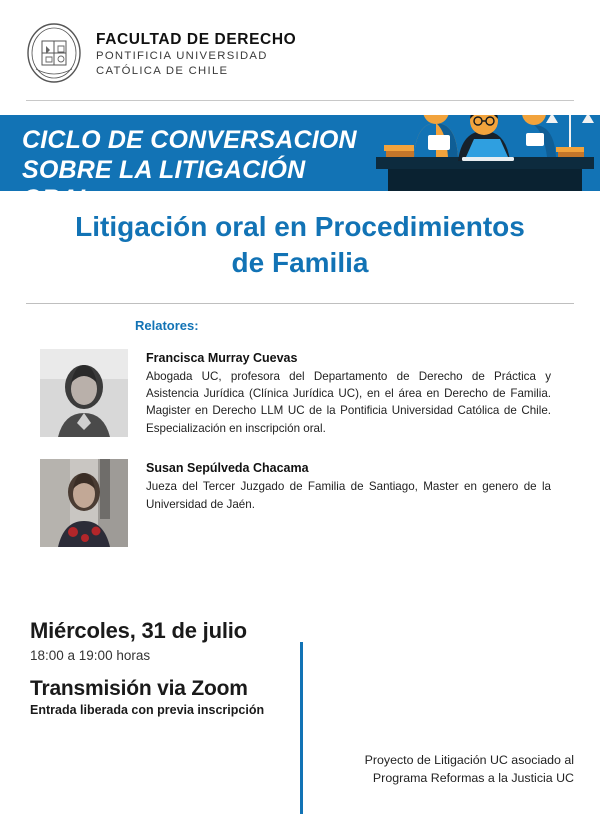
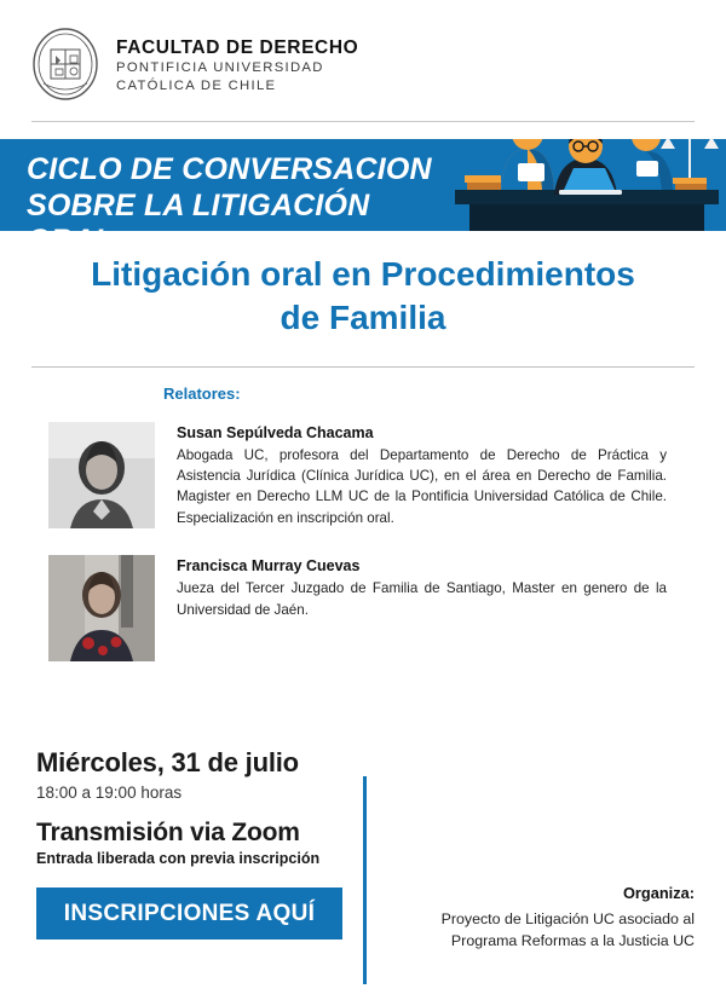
  FACULTAD DE DERECHO
  PONTIFICIA UNIVERSIDAD
  CATÓLICA DE CHILE
  CICLO DE CONVERSACION
  SOBRE LA LITIGACIÓN
  Litigación oral en Procedimientos
  de Familia
  Relatores:
- Francisca Murray Cuevas
+ Susan Sepúlveda Chacama
  Abogada UC, profesora del Departamento de Derecho de Práctica y Asistencia Jurídica (Clínica Jurídica UC), en el área en Derecho de Familia. Magister en Derecho LLM UC de la Pontificia Universidad Católica de Chile. Especialización en inscripción oral.
- Susan Sepúlveda Chacama
+ Francisca Murray Cuevas
  Jueza del Tercer Juzgado de Familia de Santiago, Master en genero de la Universidad de Jaén.
  Miércoles, 31 de julio
  18:00 a 19:00 horas
  Transmisión via Zoom
  Entrada liberada con previa inscripción
+ INSCRIPCIONES AQUÍ
+ Organiza:
  Proyecto de Litigación UC asociado al
  Programa Reformas a la Justicia UC
